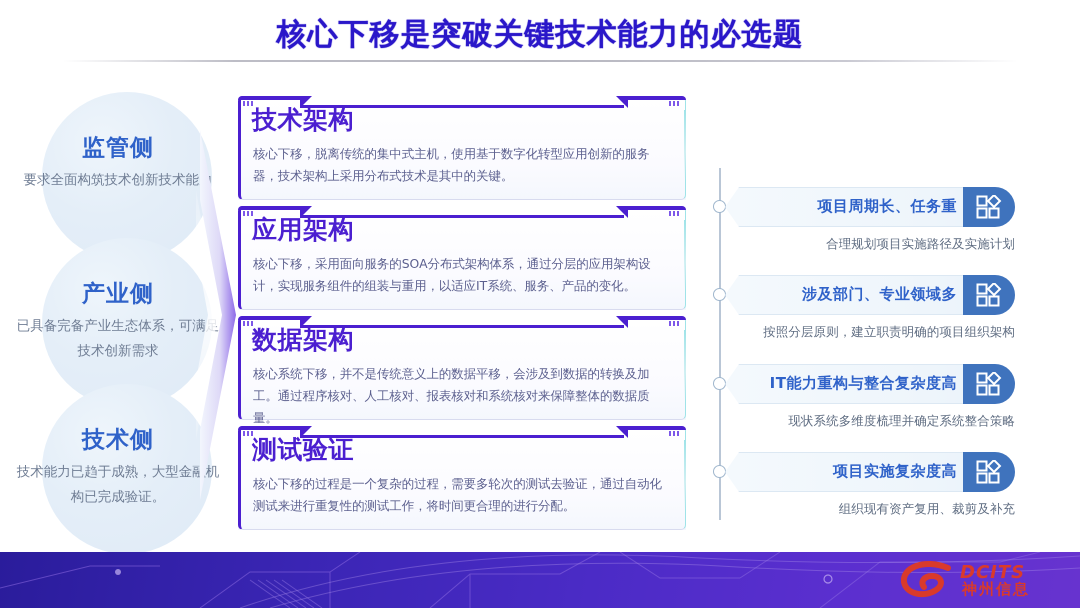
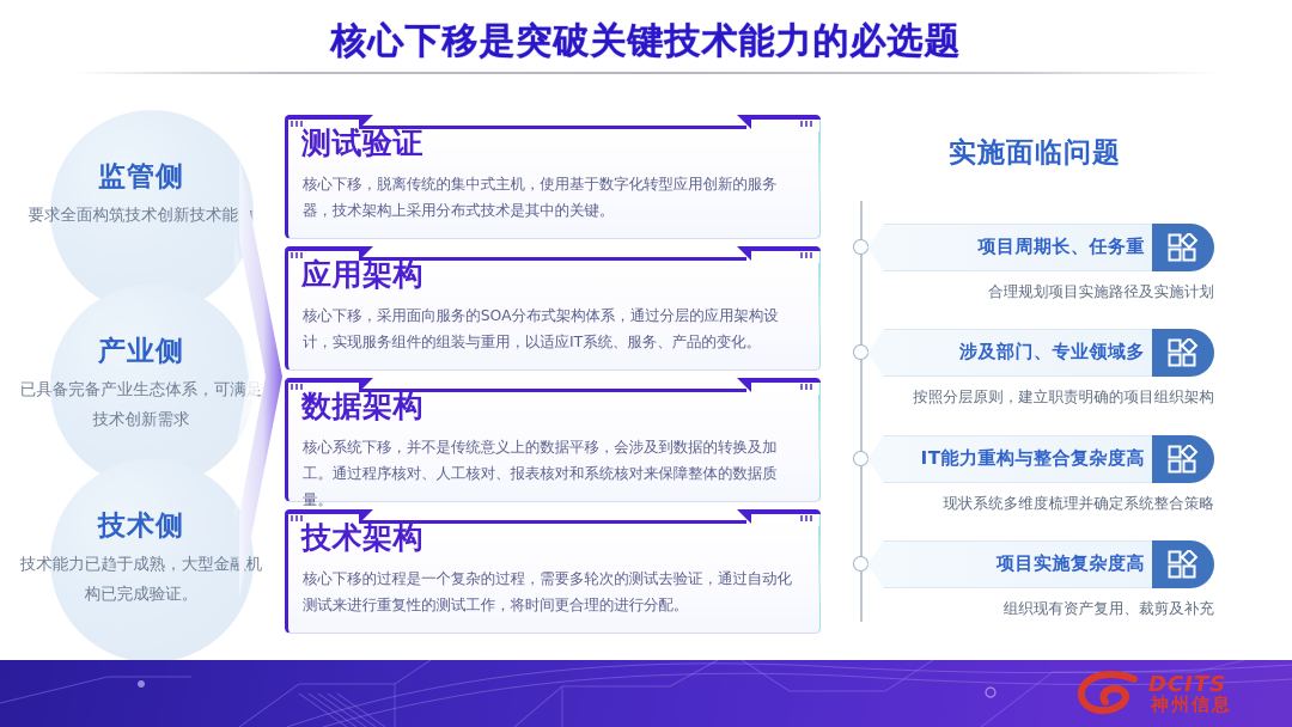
  核心下移是突破关键技术能力的必选题
  监管侧
  要求全面构筑技术创新技术能
  产业侧
  已具备完备产业生态体系，可满技术创新需求
  技术侧
  技术能力已趋于成熟，大型金融机构已完成验证。
- 技术架构
+ 测试验证
  核心下移，脱离传统的集中式主机，使用基于数字化转型应用创新的服务器，技术架构上采用分布式技术是其中的关键。
  应用架构
  核心下移，采用面向服务的SOA分布式架构体系，通过分层的应用架构设计，实现服务组件的组装与重用，以适应IT系统、服务、产品的变化。
  数据架构
  核心系统下移，并不是传统意义上的数据平移，会涉及到数据的转换及加工。通过程序核对、人工核对、报表核对和系统核对来保障整体的数据质量。
- 测试验证
+ 技术架构
  核心下移的过程是一个复杂的过程，需要多轮次的测试去验证，通过自动化测试来进行重复性的测试工作，将时间更合理的进行分配。
+ 实施面临问题
  项目周期长、任务重
  合理规划项目实施路径及实施计划
  涉及部门、专业领域多
  按照分层原则，建立职责明确的项目组织架构
  IT能力重构与整合复杂度高
  现状系统多维度梳理并确定系统整合策略
  项目实施复杂度高
  组织现有资产复用、裁剪及补充
  DCITS
  神州信息
